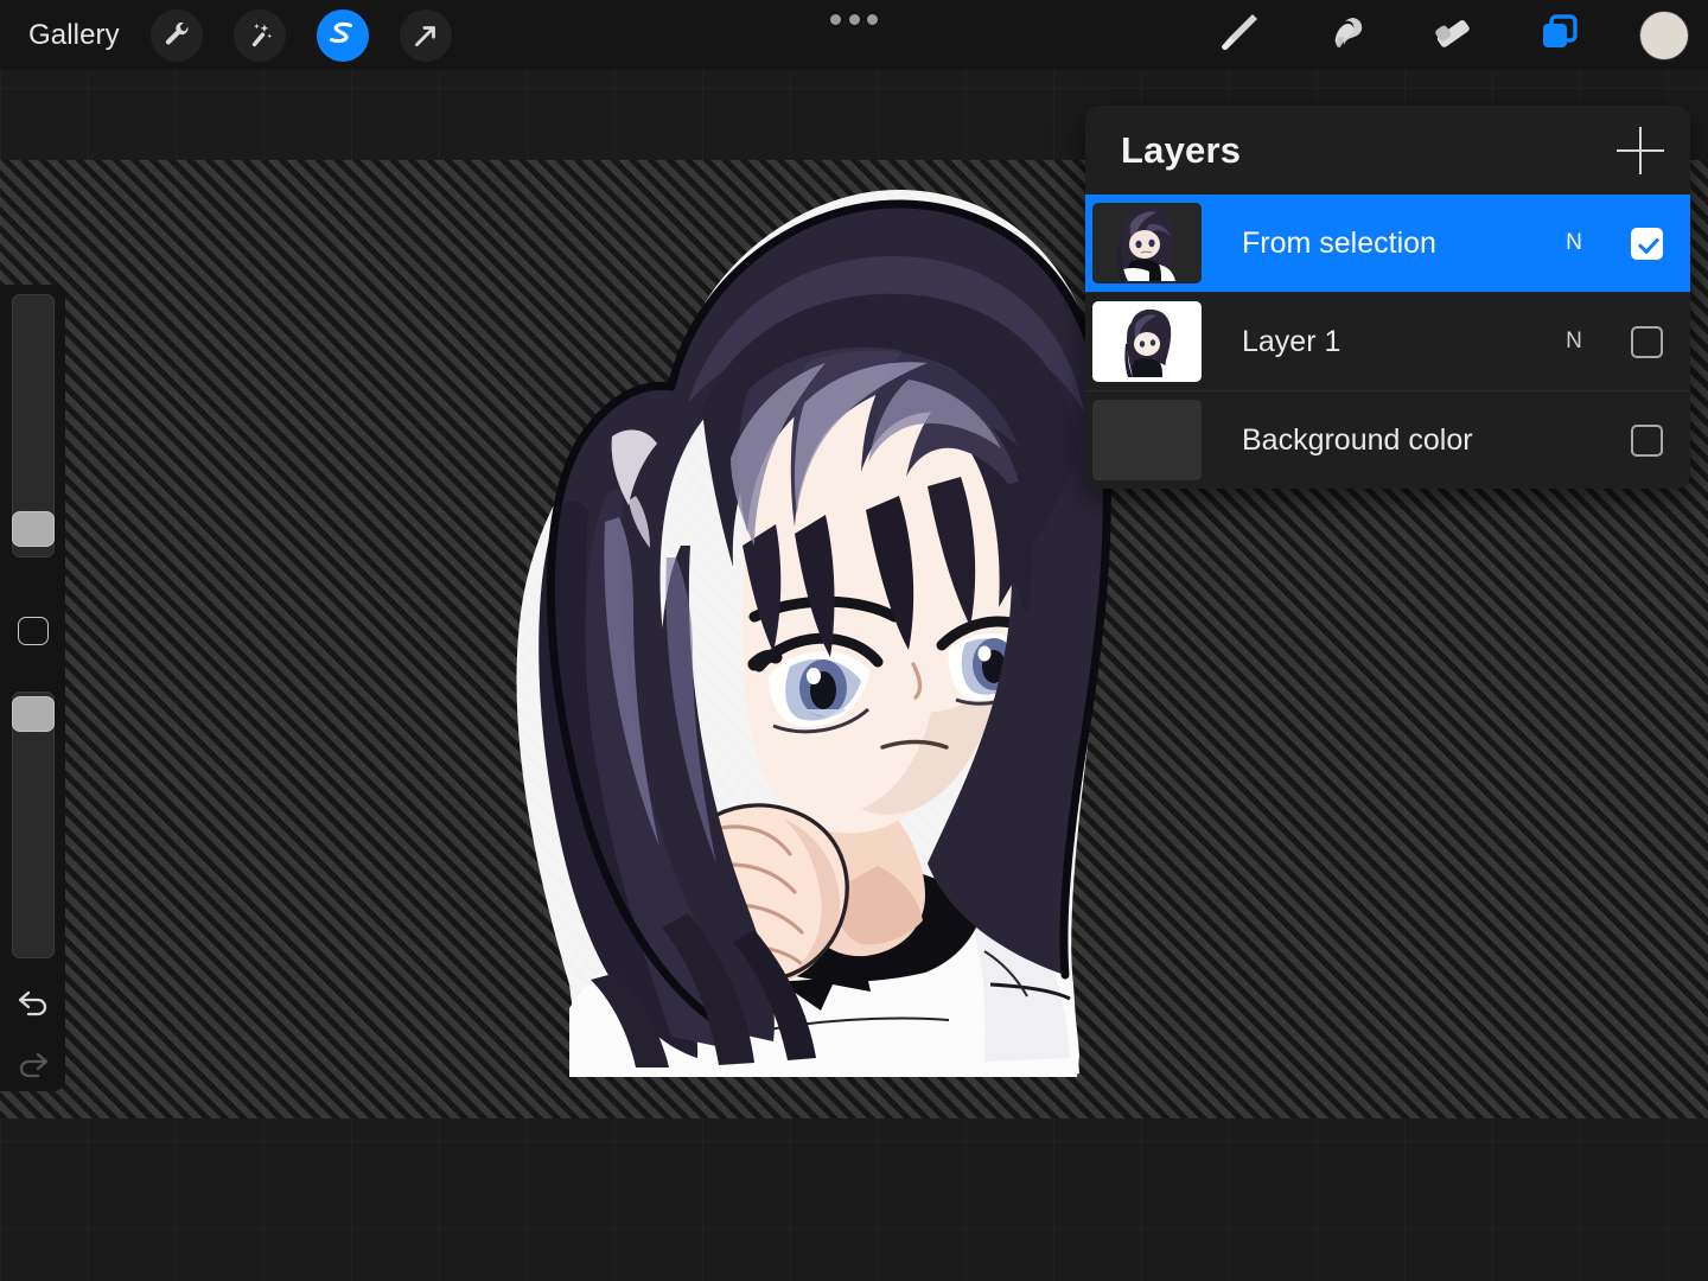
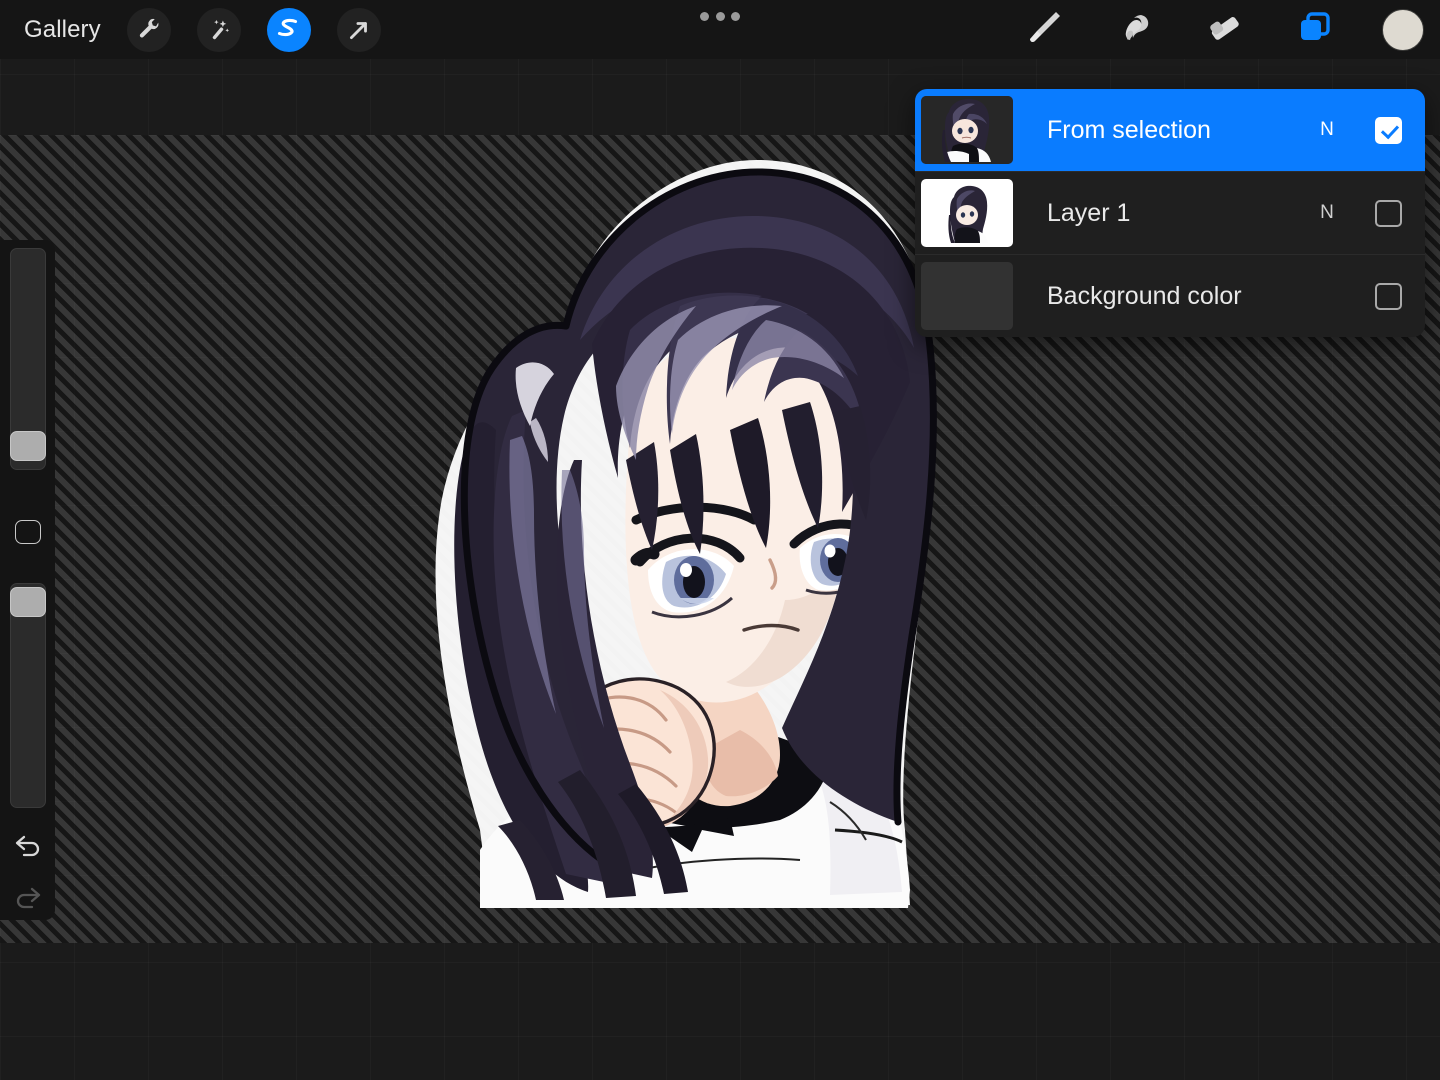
  Gallery
- Layers
  From selection
  N
  Layer 1
  N
  Background color
